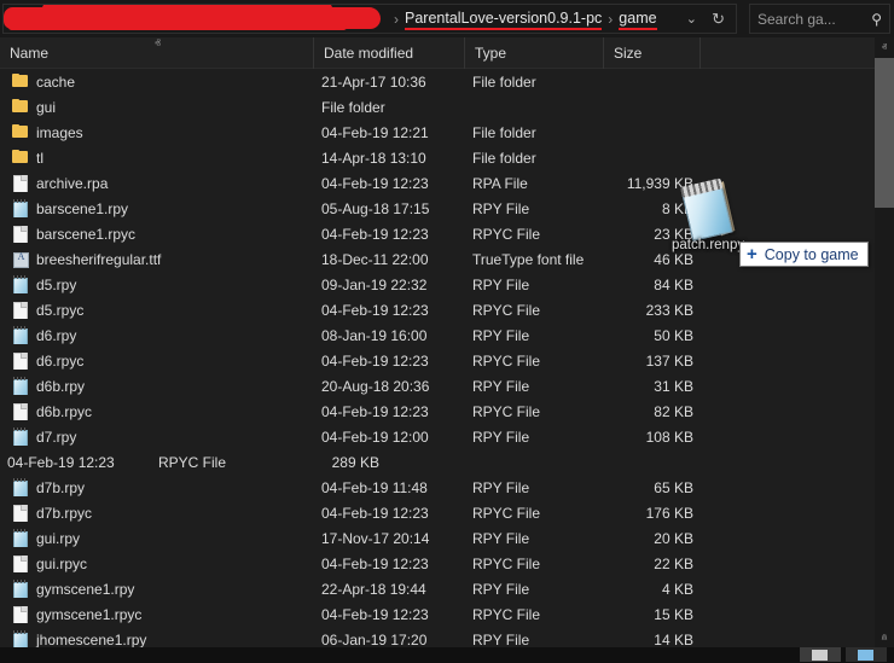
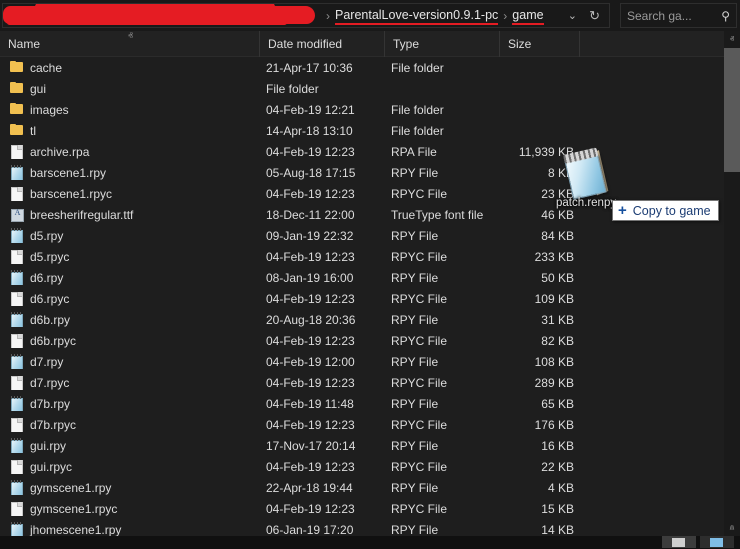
  ›
  ParentalLove-version0.9.1-pc
  ›
  game
  ⌄
  ↻
  Search ga...
  ⚲
  Name
  ⱏ
  Date modified
  Type
  Size
  cache
  21-Apr-17 10:36
  File folder
  gui
  File folder
  images
  04-Feb-19 12:21
  File folder
  tl
  14-Apr-18 13:10
  File folder
  archive.rpa
  04-Feb-19 12:23
  RPA File
  11,939 KB
  barscene1.rpy
  05-Aug-18 17:15
  RPY File
  barscene1.rpyc
  04-Feb-19 12:23
  RPYC File
  23 KB
  breesherifregular.ttf
  18-Dec-11 22:00
  TrueType font file
  46 KB
  d5.rpy
  09-Jan-19 22:32
  RPY File
  84 KB
  d5.rpyc
  04-Feb-19 12:23
  RPYC File
  233 KB
  d6.rpy
  08-Jan-19 16:00
  RPY File
  50 KB
  d6.rpyc
  04-Feb-19 12:23
  RPYC File
- 137 KB
+ 109 KB
  d6b.rpy
  20-Aug-18 20:36
  RPY File
  31 KB
  d6b.rpyc
  04-Feb-19 12:23
  RPYC File
  82 KB
  d7.rpy
  04-Feb-19 12:00
  RPY File
  108 KB
+ d7.rpyc
  04-Feb-19 12:23
  RPYC File
  289 KB
  d7b.rpy
  04-Feb-19 11:48
  RPY File
  65 KB
  d7b.rpyc
  04-Feb-19 12:23
  RPYC File
  176 KB
  gui.rpy
  17-Nov-17 20:14
  RPY File
- 20 KB
+ 16 KB
  gui.rpyc
  04-Feb-19 12:23
  RPYC File
  22 KB
  gymscene1.rpy
  22-Apr-18 19:44
  RPY File
  4 KB
  gymscene1.rpyc
  04-Feb-19 12:23
  RPYC File
  15 KB
  jhomescene1.rpy
  06-Jan-19 17:20
  RPY File
  14 KB
  patch.renp
  +
  Copy to game
  ⱏ
  ⱞ
